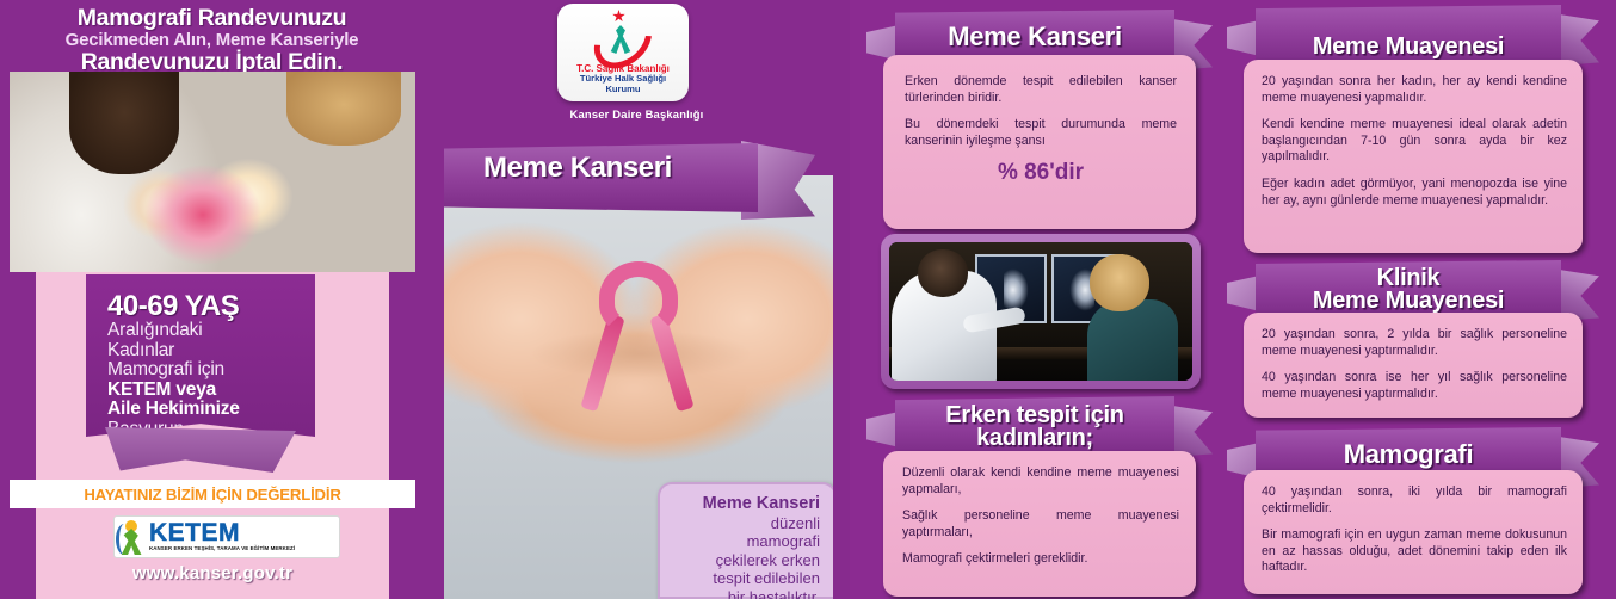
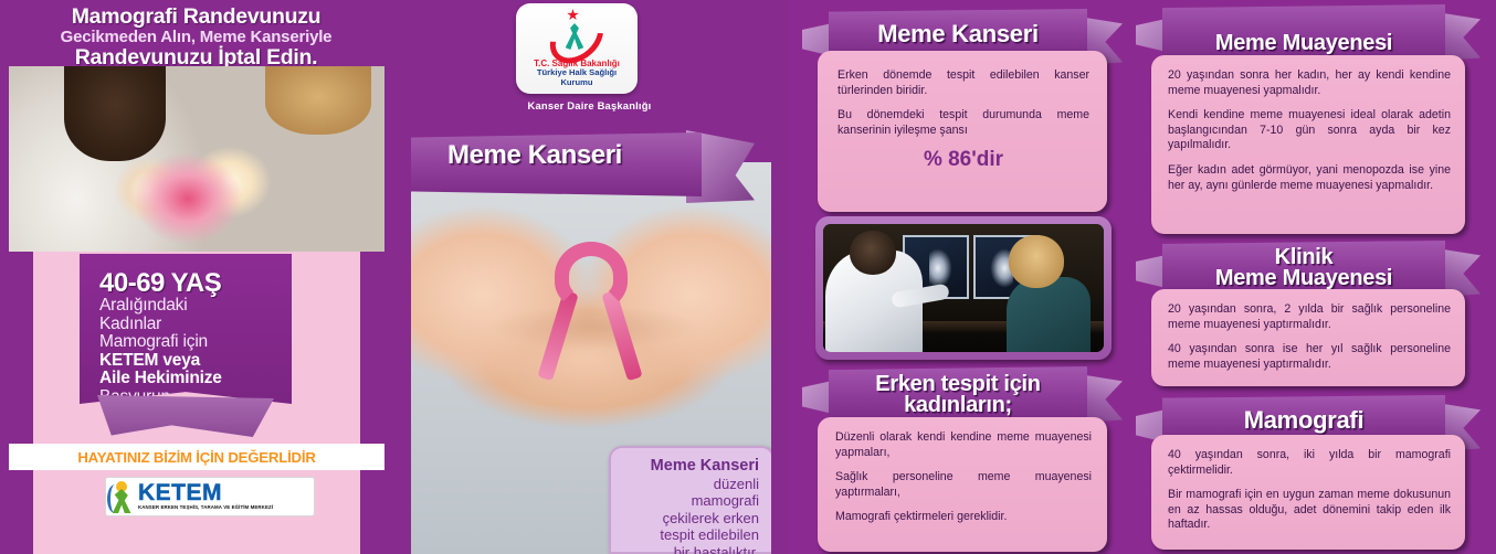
  Mamografi Randevunuzu
  Gecikmeden Alın, Meme Kanseriyle
  Randevunuzu İptal Edin.
  40-69 YAŞ
  Aralığındaki
  Kadınlar
  Mamografi için
  KETEM veya
  Aile Hekiminize
  HAYATINIZ BİZİM İÇİN DEĞERLİDİR
  KETEM
- www.kanser.gov.tr
  T.C. Sağlık Bakanlığı
  Türkiye Halk Sağlığı
  Kurumu
  Kanser Daire Başkanlığı
  Meme Kanseri
  Meme Kanseri
  düzenli
  mamografi
  çekilerek erken
  tespit edilebilen
  bir hastalıktır.
  Meme Kanseri
  Erken dönemde tespit edilebilen kanser türlerinden biridir.
  Bu dönemdeki tespit durumunda meme kanserinin iyileşme şansı
  % 86'dir
  Meme Muayenesi
  20 yaşından sonra her kadın, her ay kendi kendine meme muayenesi yapmalıdır.
  Kendi kendine meme muayenesi ideal olarak adetin başlangıcından 7-10 gün sonra ayda bir kez yapılmalıdır.
  Eğer kadın adet görmüyor, yani menopozda ise yine her ay, aynı günlerde meme muayenesi yapmalıdır.
  Klinik
  Meme Muayenesi
  20 yaşından sonra, 2 yılda bir sağlık personeline meme muayenesi yaptırmalıdır.
  40 yaşından sonra ise her yıl sağlık personeline meme muayenesi yaptırmalıdır.
  Mamografi
  40 yaşından sonra, iki yılda bir mamografi çektirmelidir.
  Bir mamografi için en uygun zaman meme dokusunun en az hassas olduğu, adet dönemini takip eden ilk haftadır.
  Erken tespit için
  kadınların;
  Düzenli olarak kendi kendine meme muayenesi yapmaları,
  Sağlık personeline meme muayenesi yaptırmaları,
  Mamografi çektirmeleri gereklidir.
